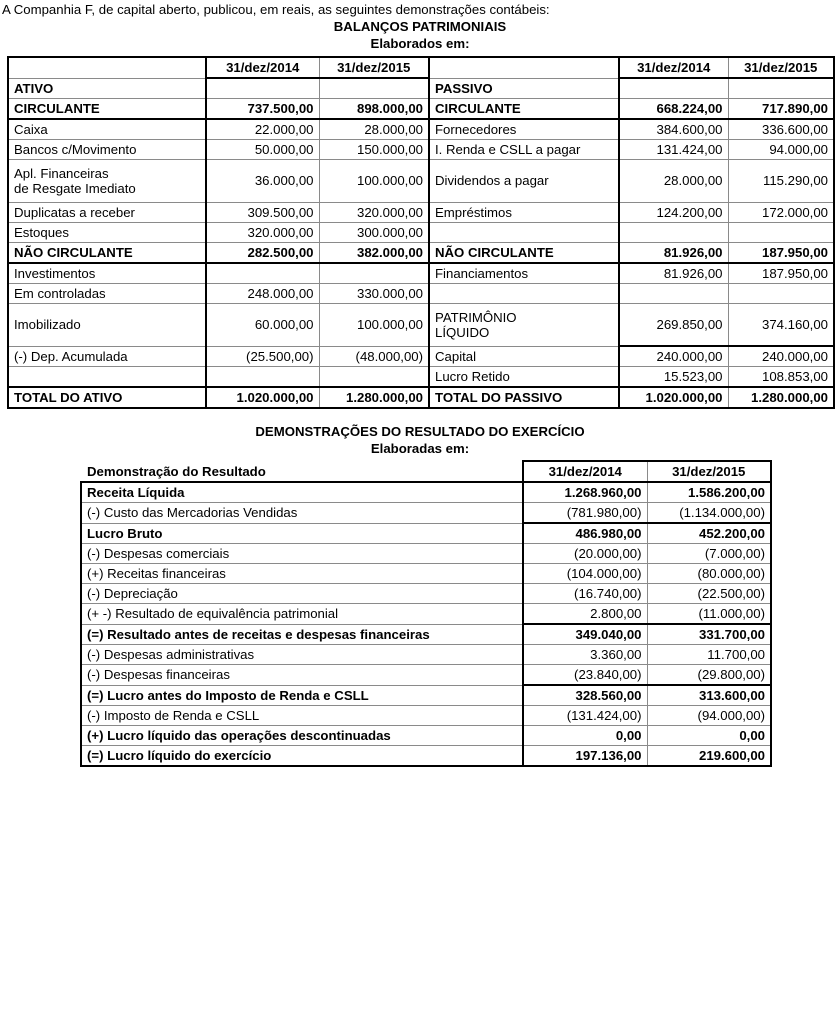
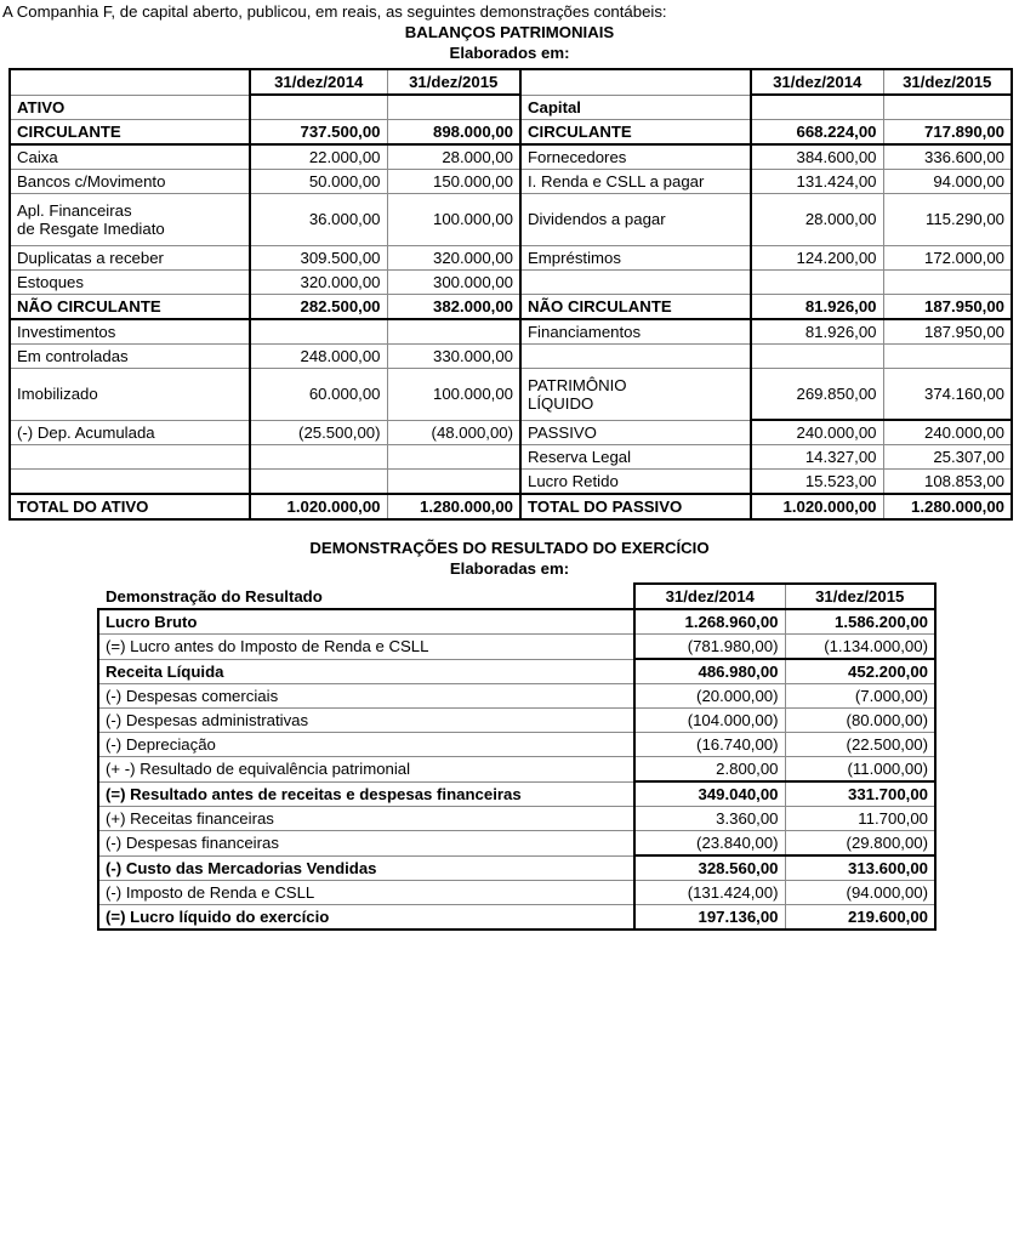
  A Companhia F, de capital aberto, publicou, em reais, as seguintes demonstrações contábeis:
  BALANÇOS PATRIMONIAIS
  Elaborados em:
  	31/dez/2014	31/dez/2015		31/dez/2014	31/dez/2015
- ATIVO			PASSIVO
+ ATIVO			Capital
  CIRCULANTE	737.500,00	898.000,00	CIRCULANTE	668.224,00	717.890,00
  Caixa	22.000,00	28.000,00	Fornecedores	384.600,00	336.600,00
  Bancos c/Movimento	50.000,00	150.000,00	I. Renda e CSLL a pagar	131.424,00	94.000,00
  Apl. Financeirasde Resgate Imediato	36.000,00	100.000,00	Dividendos a pagar	28.000,00	115.290,00
  Duplicatas a receber	309.500,00	320.000,00	Empréstimos	124.200,00	172.000,00
  Estoques	320.000,00	300.000,00
  NÃO CIRCULANTE	282.500,00	382.000,00	NÃO CIRCULANTE	81.926,00	187.950,00
  Investimentos			Financiamentos	81.926,00	187.950,00
  Em controladas	248.000,00	330.000,00
  Imobilizado	60.000,00	100.000,00	PATRIMÔNIOLÍQUIDO	269.850,00	374.160,00
- (-) Dep. Acumulada	(25.500,00)	(48.000,00)	Capital	240.000,00	240.000,00
+ (-) Dep. Acumulada	(25.500,00)	(48.000,00)	PASSIVO	240.000,00	240.000,00
+ 			Reserva Legal	14.327,00	25.307,00
  			Lucro Retido	15.523,00	108.853,00
  TOTAL DO ATIVO	1.020.000,00	1.280.000,00	TOTAL DO PASSIVO	1.020.000,00	1.280.000,00
  DEMONSTRAÇÕES DO RESULTADO DO EXERCÍCIO
  Elaboradas em:
  Demonstração do Resultado	31/dez/2014	31/dez/2015
- Receita Líquida	1.268.960,00	1.586.200,00
+ Lucro Bruto	1.268.960,00	1.586.200,00
- (-) Custo das Mercadorias Vendidas	(781.980,00)	(1.134.000,00)
+ (=) Lucro antes do Imposto de Renda e CSLL	(781.980,00)	(1.134.000,00)
- Lucro Bruto	486.980,00	452.200,00
+ Receita Líquida	486.980,00	452.200,00
  (-) Despesas comerciais	(20.000,00)	(7.000,00)
- (+) Receitas financeiras	(104.000,00)	(80.000,00)
+ (-) Despesas administrativas	(104.000,00)	(80.000,00)
  (-) Depreciação	(16.740,00)	(22.500,00)
  (+ -) Resultado de equivalência patrimonial	2.800,00	(11.000,00)
  (=) Resultado antes de receitas e despesas financeiras	349.040,00	331.700,00
- (-) Despesas administrativas	3.360,00	11.700,00
+ (+) Receitas financeiras	3.360,00	11.700,00
  (-) Despesas financeiras	(23.840,00)	(29.800,00)
- (=) Lucro antes do Imposto de Renda e CSLL	328.560,00	313.600,00
+ (-) Custo das Mercadorias Vendidas	328.560,00	313.600,00
  (-) Imposto de Renda e CSLL	(131.424,00)	(94.000,00)
- (+) Lucro líquido das operações descontinuadas	0,00	0,00
  (=) Lucro líquido do exercício	197.136,00	219.600,00
